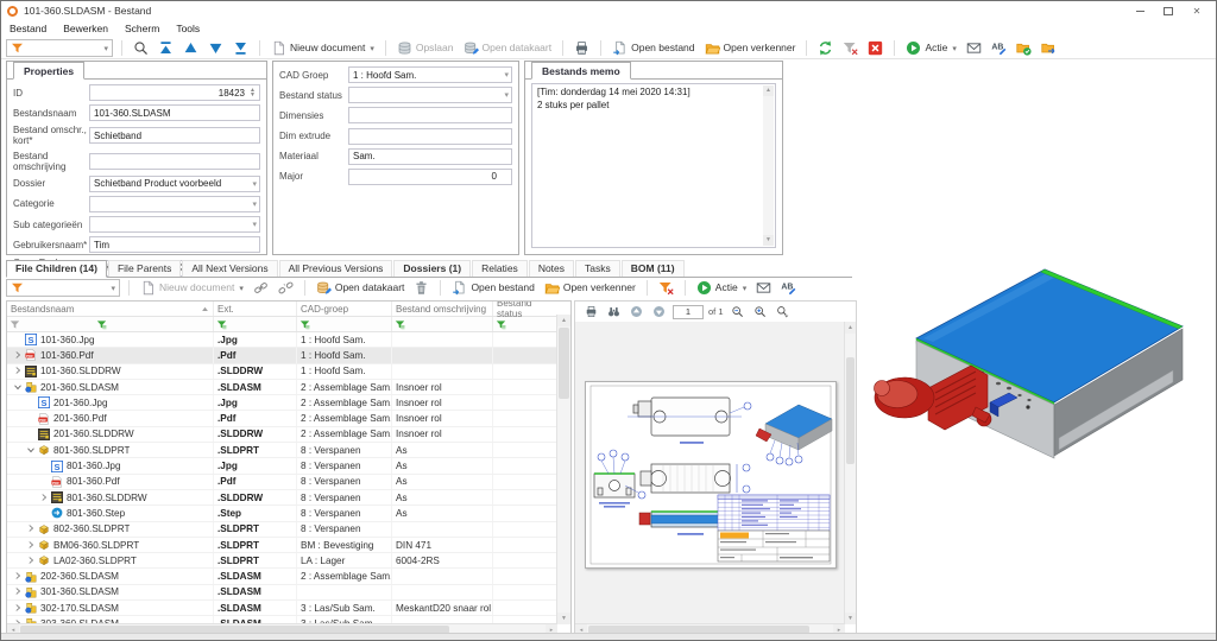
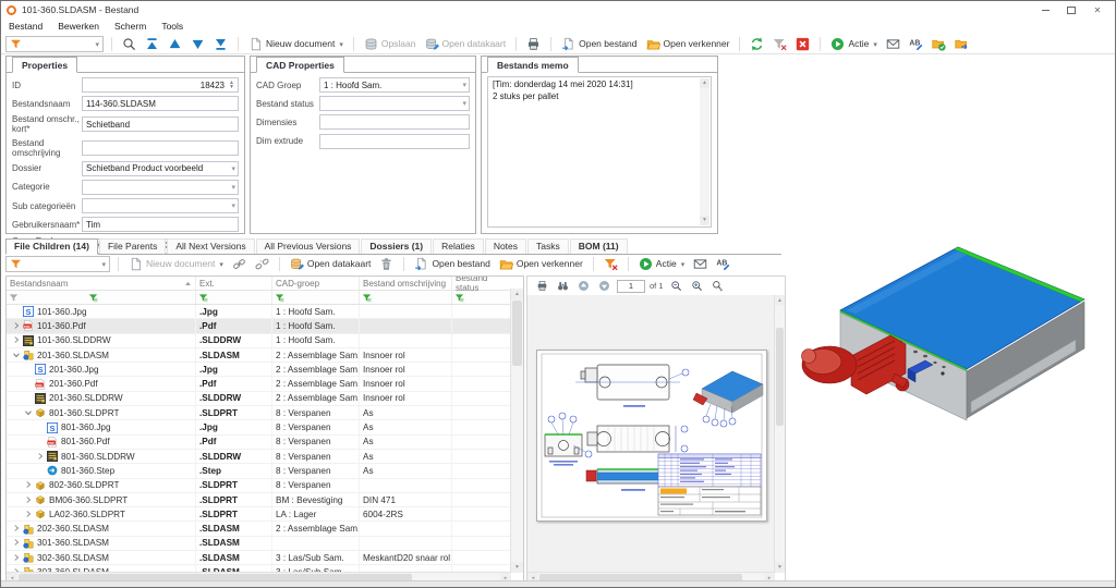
  101-360.SLDASM - Bestand
  Bestand
  Bewerken
  Scherm
  Tools
  Nieuw document
  Opslaan
  Open datakaart
  Open bestand
  Open verkenner
  Actie
  Properties
  ID
  18423
  Bestandsnaam
- 101-360.SLDASM
+ 114-360.SLDASM
  Bestand omschr., kort*
  Schietband
  Bestand omschrijving
  Dossier
  Schietband Product voorbeeld
  Categorie
  Sub categorieën
  Gebruikersnaam*
  Tim
+ CAD Properties
  CAD Groep
  1 : Hoofd Sam.
  Bestand status
  Dimensies
  Dim extrude
- Materiaal
- Sam.
- Major
- 0
  Bestands memo
  [Tim: donderdag 14 mei 2020 14:31]
  2 stuks per pallet
  File Children (14)
  File Parents
  All Next Versions
  All Previous Versions
  Dossiers (1)
  Relaties
  Notes
  Tasks
  BOM (11)
  Nieuw document
  Open datakaart
  Open bestand
  Open verkenner
  Actie
  Bestandsnaam
  Ext.
  CAD-groep
  Bestand omschrijving
  Bestand status
  101-360.Jpg
  .Jpg
  1 : Hoofd Sam.
  101-360.Pdf
  .Pdf
  1 : Hoofd Sam.
  101-360.SLDDRW
  .SLDDRW
  1 : Hoofd Sam.
  201-360.SLDASM
  .SLDASM
  2 : Assemblage Sam.
  Insnoer rol
  201-360.Jpg
  .Jpg
  2 : Assemblage Sam.
  Insnoer rol
  201-360.Pdf
  .Pdf
  2 : Assemblage Sam.
  Insnoer rol
  201-360.SLDDRW
  .SLDDRW
  2 : Assemblage Sam.
  Insnoer rol
  801-360.SLDPRT
  .SLDPRT
  8 : Verspanen
  As
  801-360.Jpg
  .Jpg
  8 : Verspanen
  As
  801-360.Pdf
  .Pdf
  8 : Verspanen
  As
  801-360.SLDDRW
  .SLDDRW
  8 : Verspanen
  As
  801-360.Step
  .Step
  8 : Verspanen
  As
  802-360.SLDPRT
  .SLDPRT
  8 : Verspanen
  BM06-360.SLDPRT
  .SLDPRT
  BM : Bevestiging
  DIN 471
  LA02-360.SLDPRT
  .SLDPRT
  LA : Lager
  6004-2RS
  202-360.SLDASM
  .SLDASM
  2 : Assemblage Sam.
  301-360.SLDASM
  .SLDASM
- 302-170.SLDASM
+ 302-360.SLDASM
  .SLDASM
  3 : Las/Sub Sam.
  MeskantD20 snaar rol
  1
  of 1
